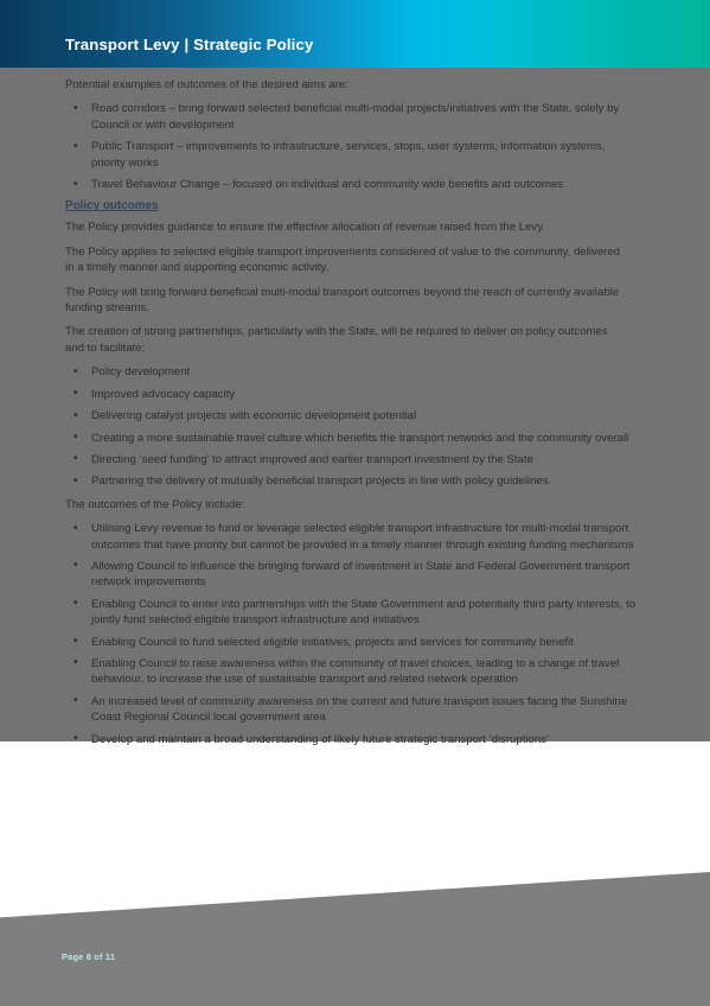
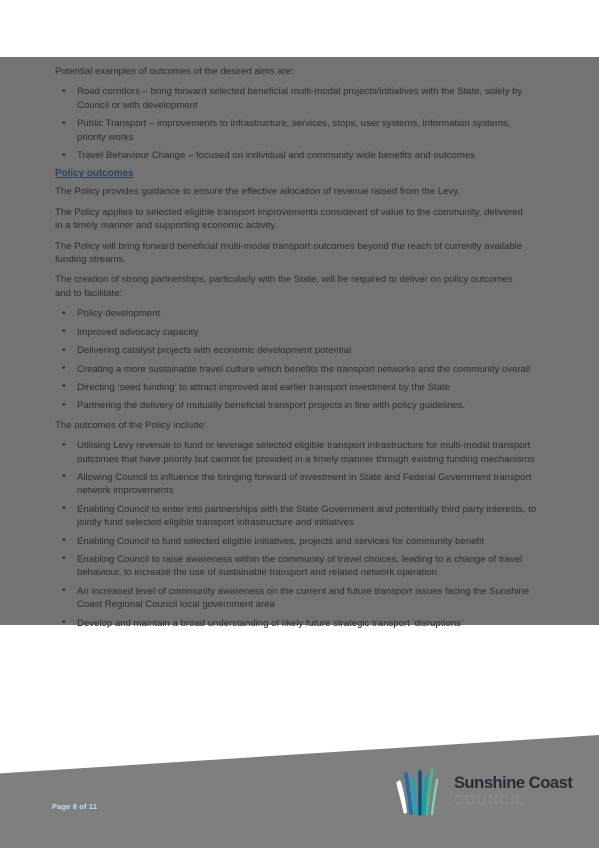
- Transport Levy | Strategic Policy
  Page 8 of 11
+ Sunshine Coast
